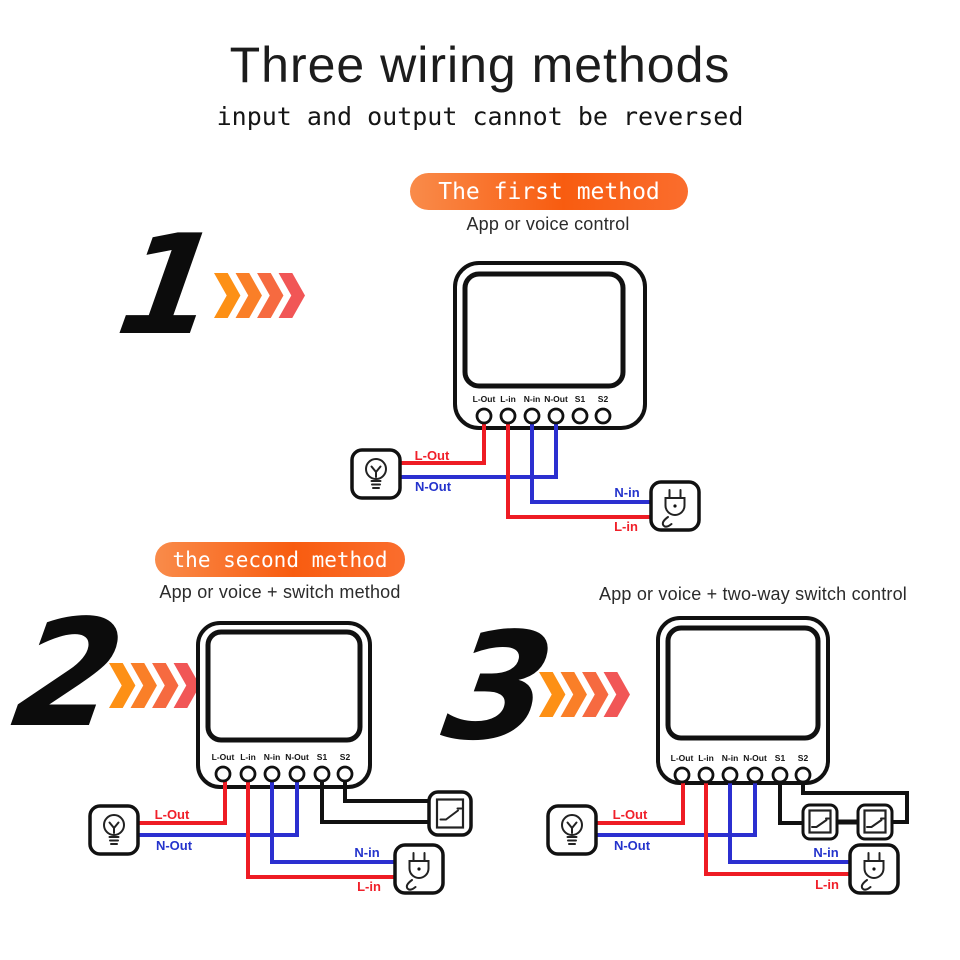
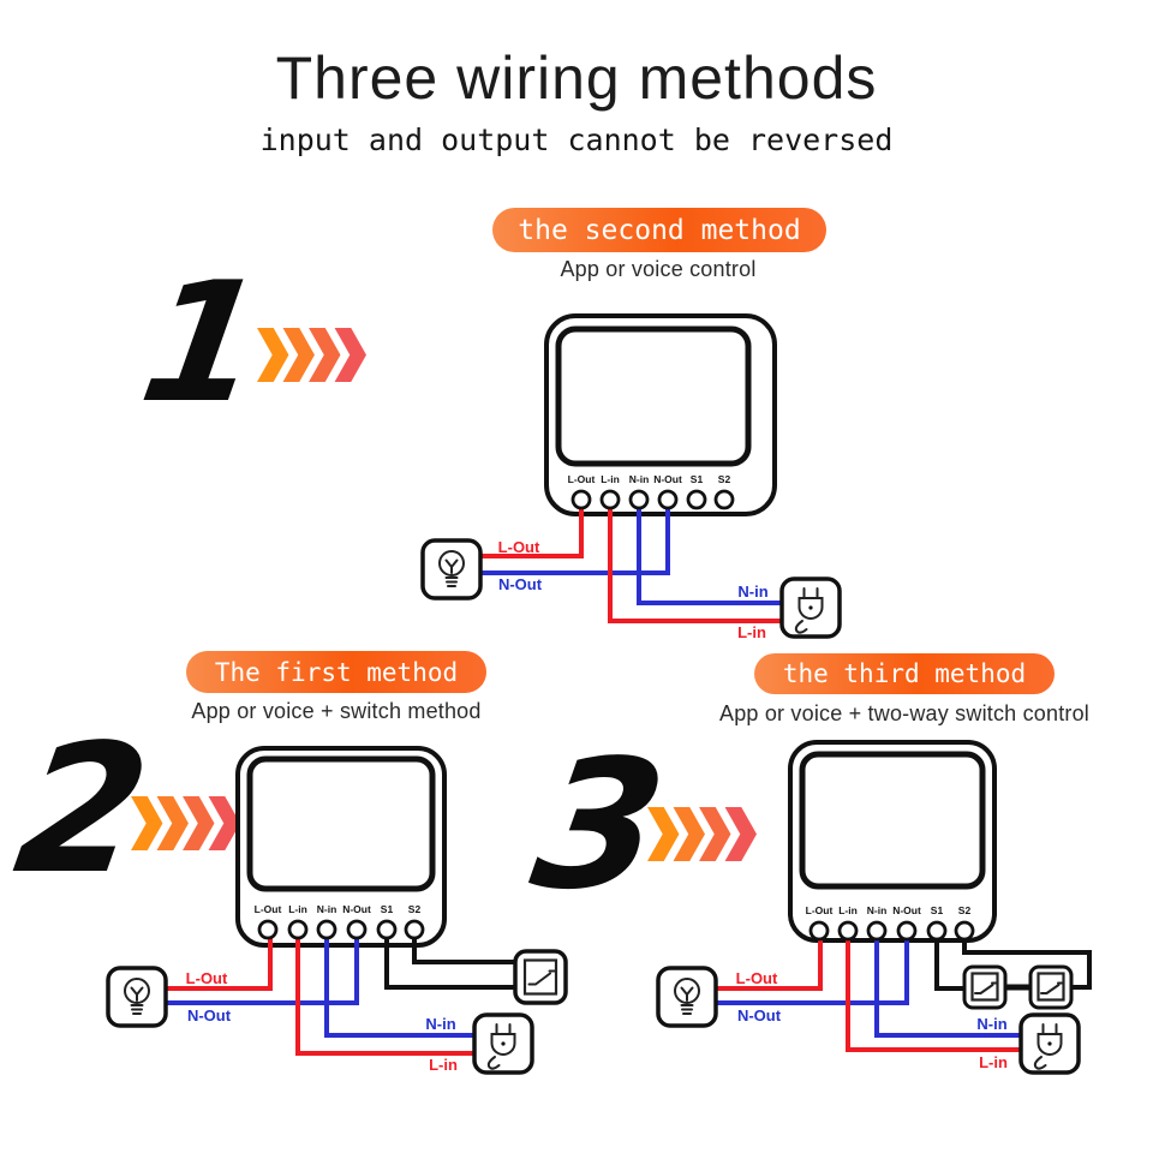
  Three wiring methods
  input and output cannot be reversed
- The first method
+ the second method
  App or voice control
- the second method
+ The first method
  App or voice + switch method
+ the third method
  App or voice + two-way switch control
  L-Out
  L-in
  N-in
  N-Out
  S1
  S2
  L-Out
  N-Out
  N-in
  L-in
  L-Out
  L-in
  N-in
  N-Out
  S1
  S2
  L-Out
  N-Out
  N-in
  L-in
  L-Out
  L-in
  N-in
  N-Out
  S1
  S2
  L-Out
  N-Out
  N-in
  L-in
